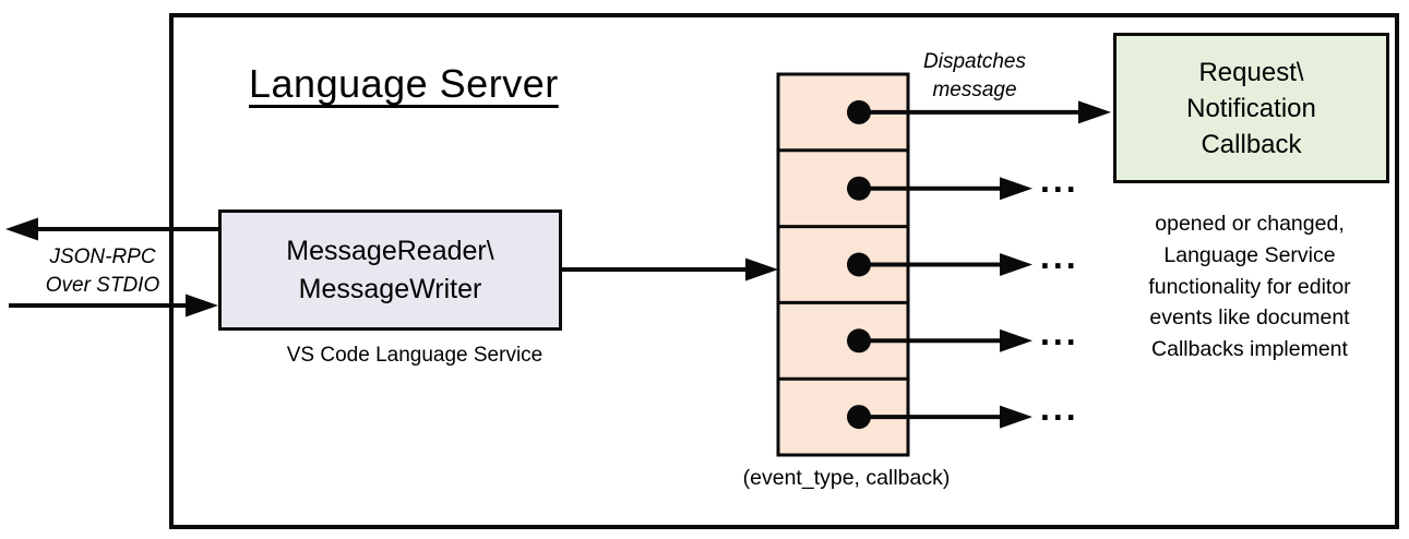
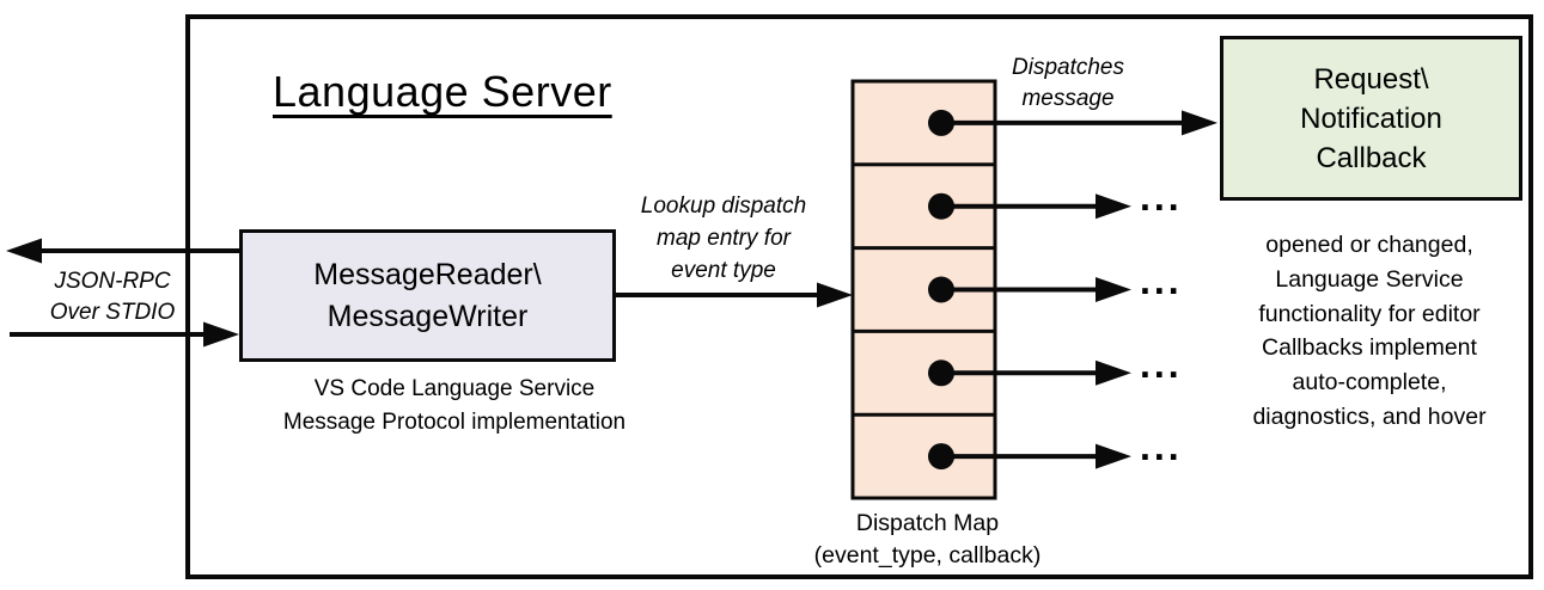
  Language Server
  MessageReader\
  MessageWriter
  VS Code Language Service
+ Message Protocol implementation
  Request\
  Notification
  Callback
  opened or changed,
  Language Service
  functionality for editor
- events like document
  Callbacks implement
+ auto-complete,
+ diagnostics, and hover
+ Dispatch Map
  (event_type, callback)
  JSON-RPC
  Over STDIO
+ Lookup dispatch
+ map entry for
+ event type
  Dispatches
  message
  ...
  ...
  ...
  ...
